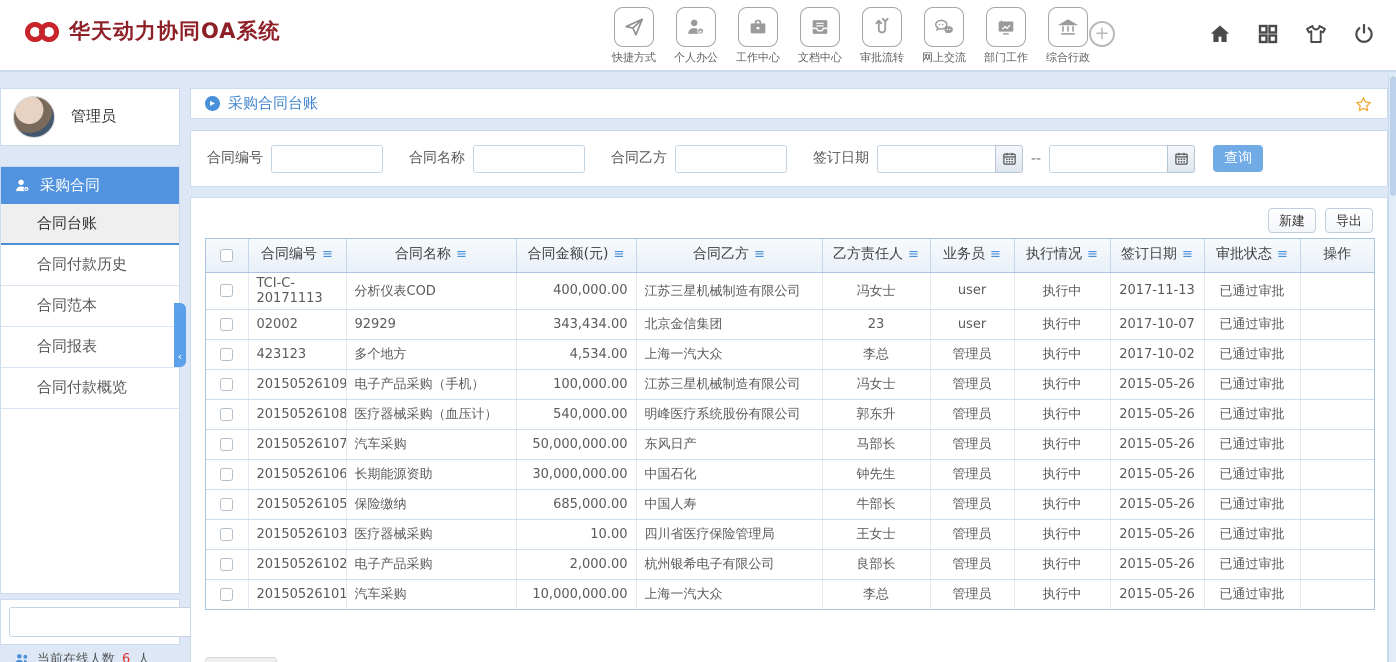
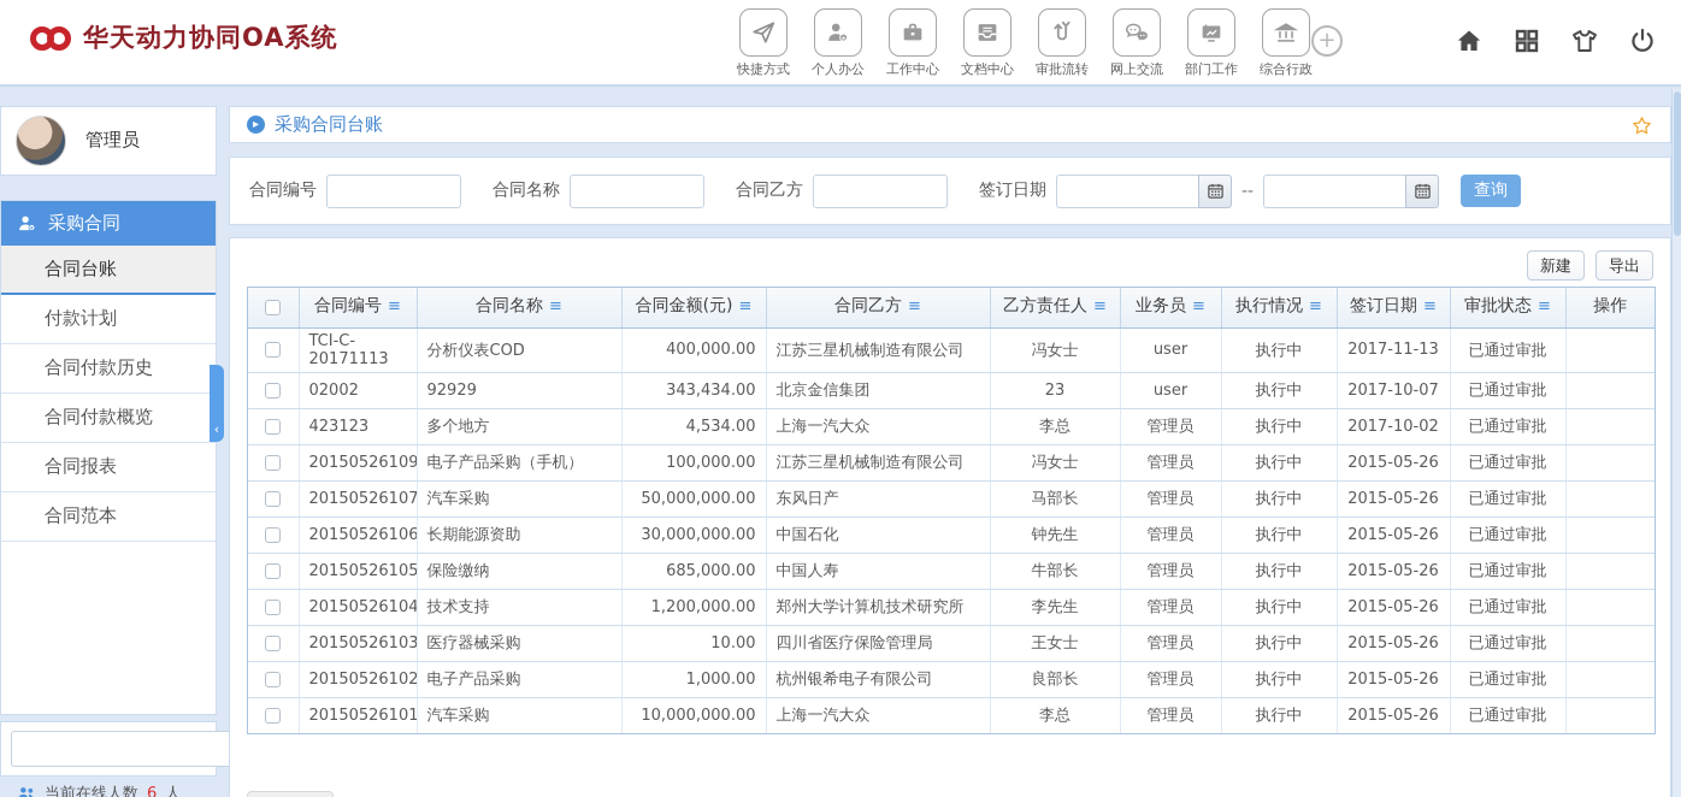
  华天动力协同OA系统
  快捷方式
  个人办公
  工作中心
  文档中心
  审批流转
  网上交流
  部门工作
  综合行政
  +
  管理员
  采购合同
  合同台账
+ 付款计划
  合同付款历史
- 合同范本
+ 合同付款概览
  合同报表
- 合同付款概览
+ 合同范本
  ‹
  当前在线人数
  6
  人
  ▸
  采购合同台账
  合同编号
  合同名称
  合同乙方
  签订日期
  --
  查询
  新建
  导出
  	合同编号 ≡	合同名称 ≡	合同金额(元) ≡	合同乙方 ≡	乙方责任人 ≡	业务员 ≡	执行情况 ≡	签订日期 ≡	审批状态 ≡	操作
  	TCI-C-20171113	分析仪表COD	400,000.00	江苏三星机械制造有限公司	冯女士	user	执行中	2017-11-13	已通过审批
  	02002	92929	343,434.00	北京金信集团	23	user	执行中	2017-10-07	已通过审批
  	423123	多个地方	4,534.00	上海一汽大众	李总	管理员	执行中	2017-10-02	已通过审批
  	20150526109	电子产品采购（手机）	100,000.00	江苏三星机械制造有限公司	冯女士	管理员	执行中	2015-05-26	已通过审批
- 	20150526108	医疗器械采购（血压计）	540,000.00	明峰医疗系统股份有限公司	郭东升	管理员	执行中	2015-05-26	已通过审批
  	20150526107	汽车采购	50,000,000.00	东风日产	马部长	管理员	执行中	2015-05-26	已通过审批
  	20150526106	长期能源资助	30,000,000.00	中国石化	钟先生	管理员	执行中	2015-05-26	已通过审批
  	20150526105	保险缴纳	685,000.00	中国人寿	牛部长	管理员	执行中	2015-05-26	已通过审批
+ 	20150526104	技术支持	1,200,000.00	郑州大学计算机技术研究所	李先生	管理员	执行中	2015-05-26	已通过审批
  	20150526103	医疗器械采购	10.00	四川省医疗保险管理局	王女士	管理员	执行中	2015-05-26	已通过审批
- 	20150526102	电子产品采购	2,000.00	杭州银希电子有限公司	良部长	管理员	执行中	2015-05-26	已通过审批
+ 	20150526102	电子产品采购	1,000.00	杭州银希电子有限公司	良部长	管理员	执行中	2015-05-26	已通过审批
  	20150526101	汽车采购	10,000,000.00	上海一汽大众	李总	管理员	执行中	2015-05-26	已通过审批
